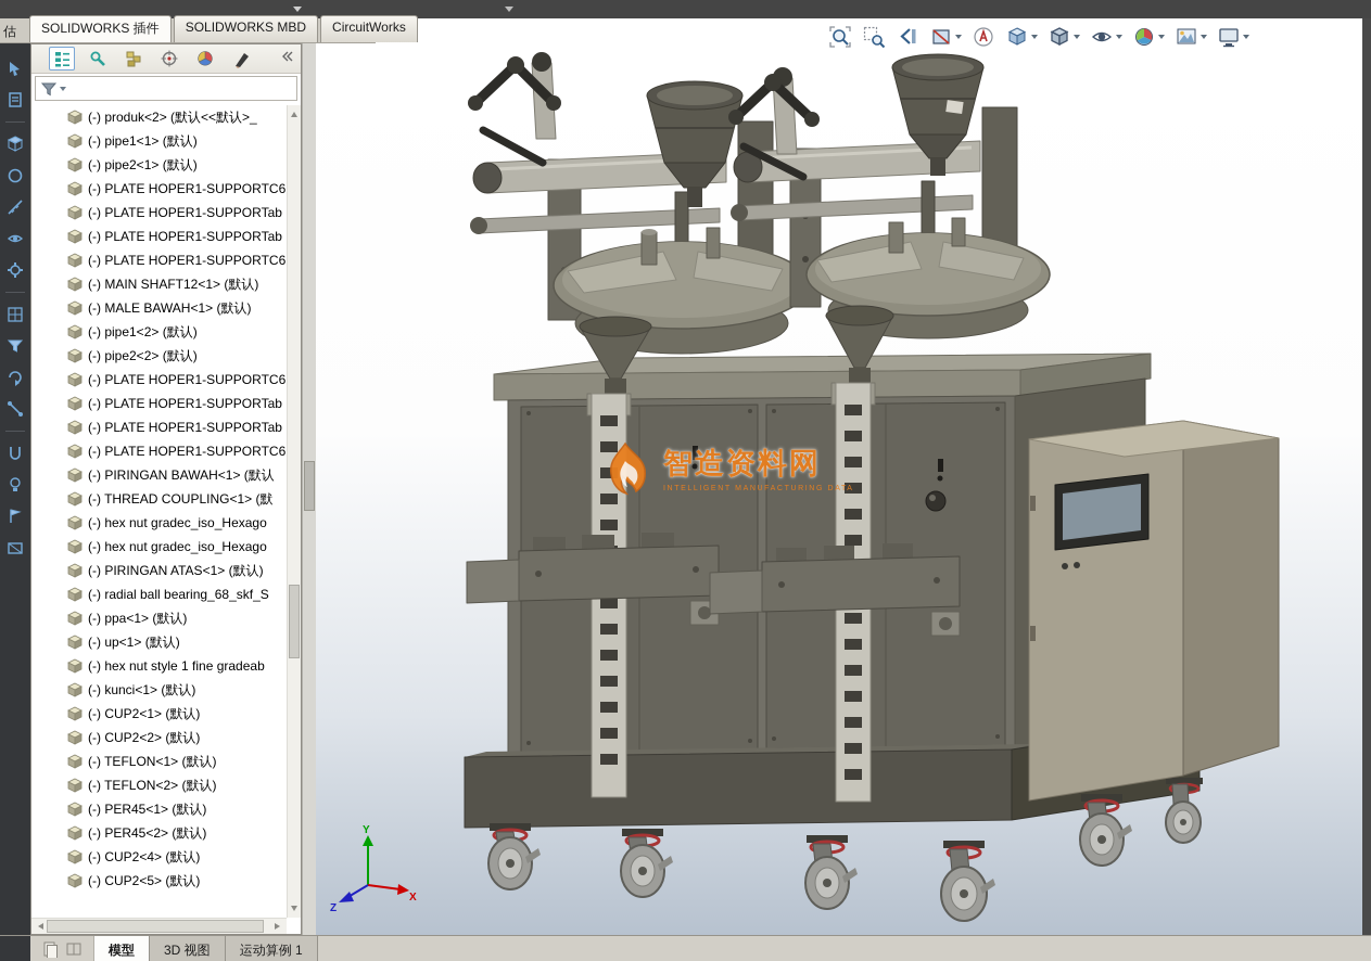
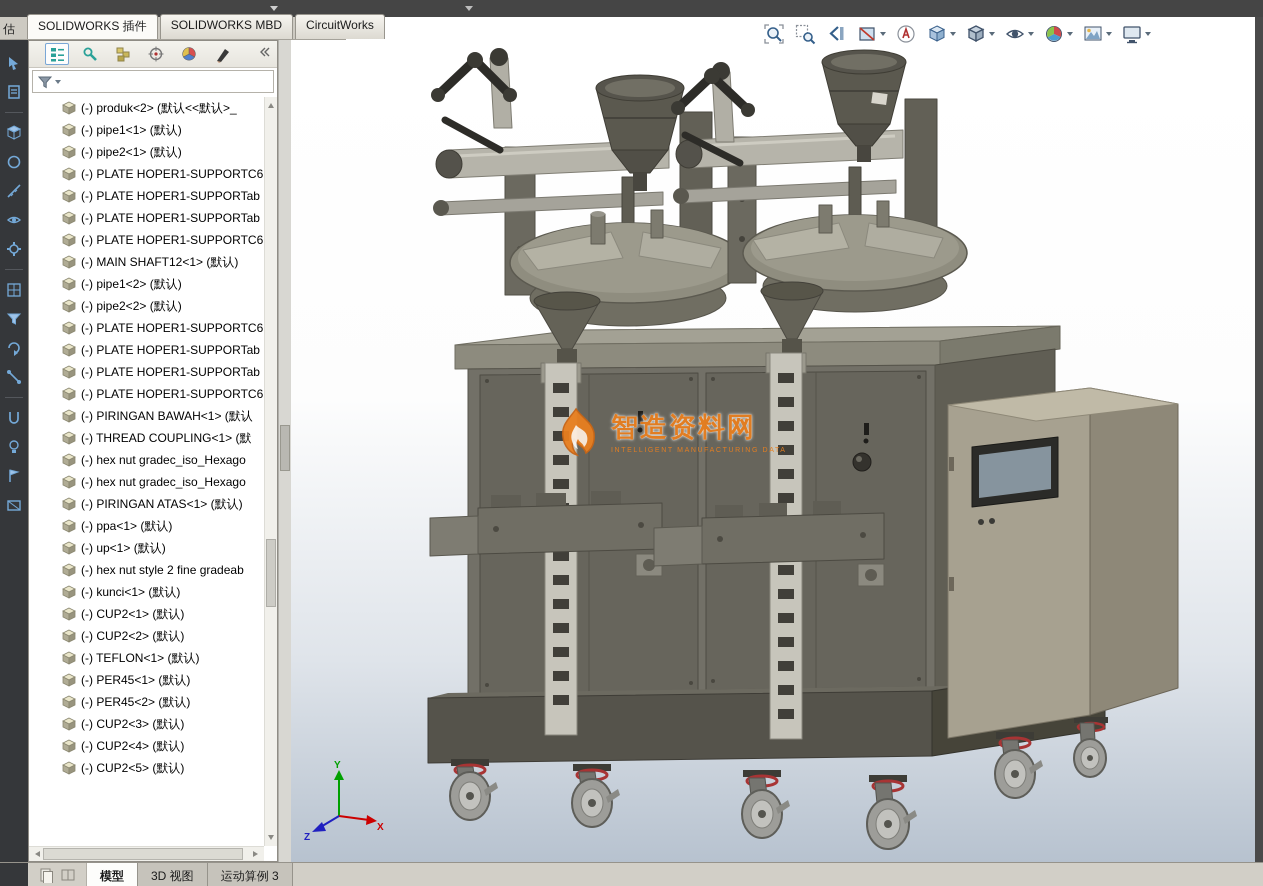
  估
  SOLIDWORKS 插件
  SOLIDWORKS MBD
  CircuitWorks
  (-) produk<2> (默认<<默认>_
  (-) pipe1<1> (默认)
  (-) pipe2<1> (默认)
  (-) PLATE HOPER1-SUPPORTC6
  (-) PLATE HOPER1-SUPPORTab
  (-) PLATE HOPER1-SUPPORTab
  (-) PLATE HOPER1-SUPPORTC6
  (-) MAIN SHAFT12<1> (默认)
- (-) MALE BAWAH<1> (默认)
  (-) pipe1<2> (默认)
  (-) pipe2<2> (默认)
  (-) PLATE HOPER1-SUPPORTC6
  (-) PLATE HOPER1-SUPPORTab
  (-) PLATE HOPER1-SUPPORTab
  (-) PLATE HOPER1-SUPPORTC6
  (-) PIRINGAN BAWAH<1> (默认
  (-) THREAD COUPLING<1> (默
  (-) hex nut gradec_iso_Hexago
  (-) hex nut gradec_iso_Hexago
  (-) PIRINGAN ATAS<1> (默认)
- (-) radial ball bearing_68_skf_S
  (-) ppa<1> (默认)
  (-) up<1> (默认)
- (-) hex nut style 1 fine gradeab
+ (-) hex nut style 2 fine gradeab
  (-) kunci<1> (默认)
  (-) CUP2<1> (默认)
  (-) CUP2<2> (默认)
  (-) TEFLON<1> (默认)
- (-) TEFLON<2> (默认)
  (-) PER45<1> (默认)
  (-) PER45<2> (默认)
+ (-) CUP2<3> (默认)
  (-) CUP2<4> (默认)
  (-) CUP2<5> (默认)
  智造资料网
  Y
  X
  Z
  模型
  3D 视图
- 运动算例 1
+ 运动算例 3
